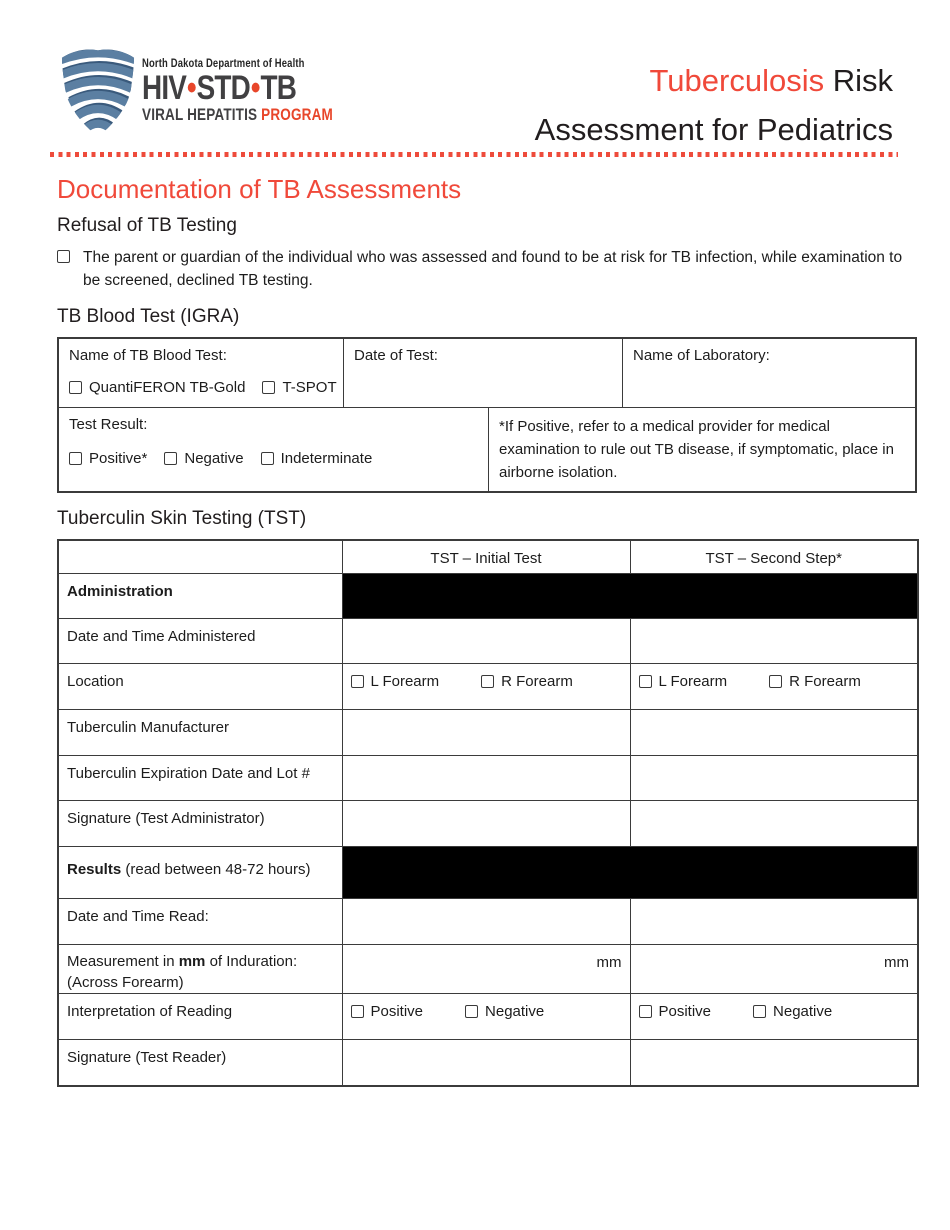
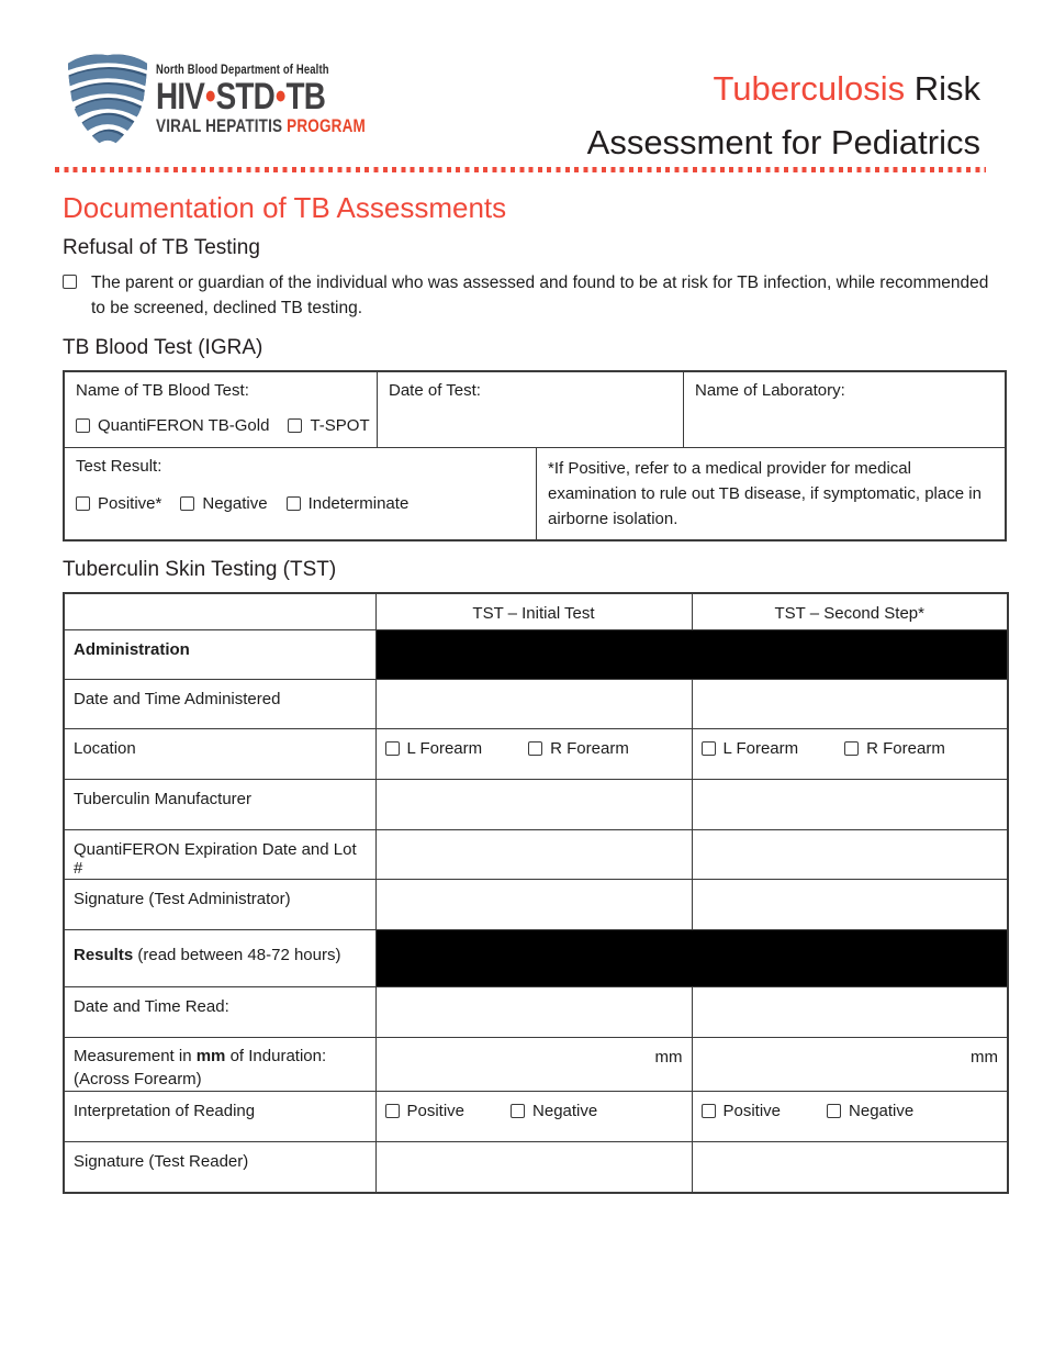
- North Dakota Department of Health
+ North Blood Department of Health
  HIV•STD•TB
  VIRAL HEPATITIS PROGRAM
  Tuberculosis Risk
  Assessment for Pediatrics
  Documentation of TB Assessments
  Refusal of TB Testing
- The parent or guardian of the individual who was assessed and found to be at risk for TB infection, while examination to be screened, declined TB testing.
+ The parent or guardian of the individual who was assessed and found to be at risk for TB infection, while recommended to be screened, declined TB testing.
  TB Blood Test (IGRA)
  Name of TB Blood Test:
  QuantiFERON TB-Gold
  T-SPOT
  Date of Test:
  Name of Laboratory:
  Test Result:
  Positive*
  Negative
  Indeterminate
  *If Positive, refer to a medical provider for medical examination to rule out TB disease, if symptomatic, place in airborne isolation.
  Tuberculin Skin Testing (TST)
  	TST – Initial Test	TST – Second Step*
  Administration
  Date and Time Administered
  Location	L Forearm R Forearm	L Forearm R Forearm
  Tuberculin Manufacturer
- Tuberculin Expiration Date and Lot #
+ QuantiFERON Expiration Date and Lot #
  Signature (Test Administrator)
  Results (read between 48-72 hours)
  Date and Time Read:
  Measurement in mm of Induration: (Across Forearm)	mm	mm
  Interpretation of Reading	Positive Negative	Positive Negative
  Signature (Test Reader)
